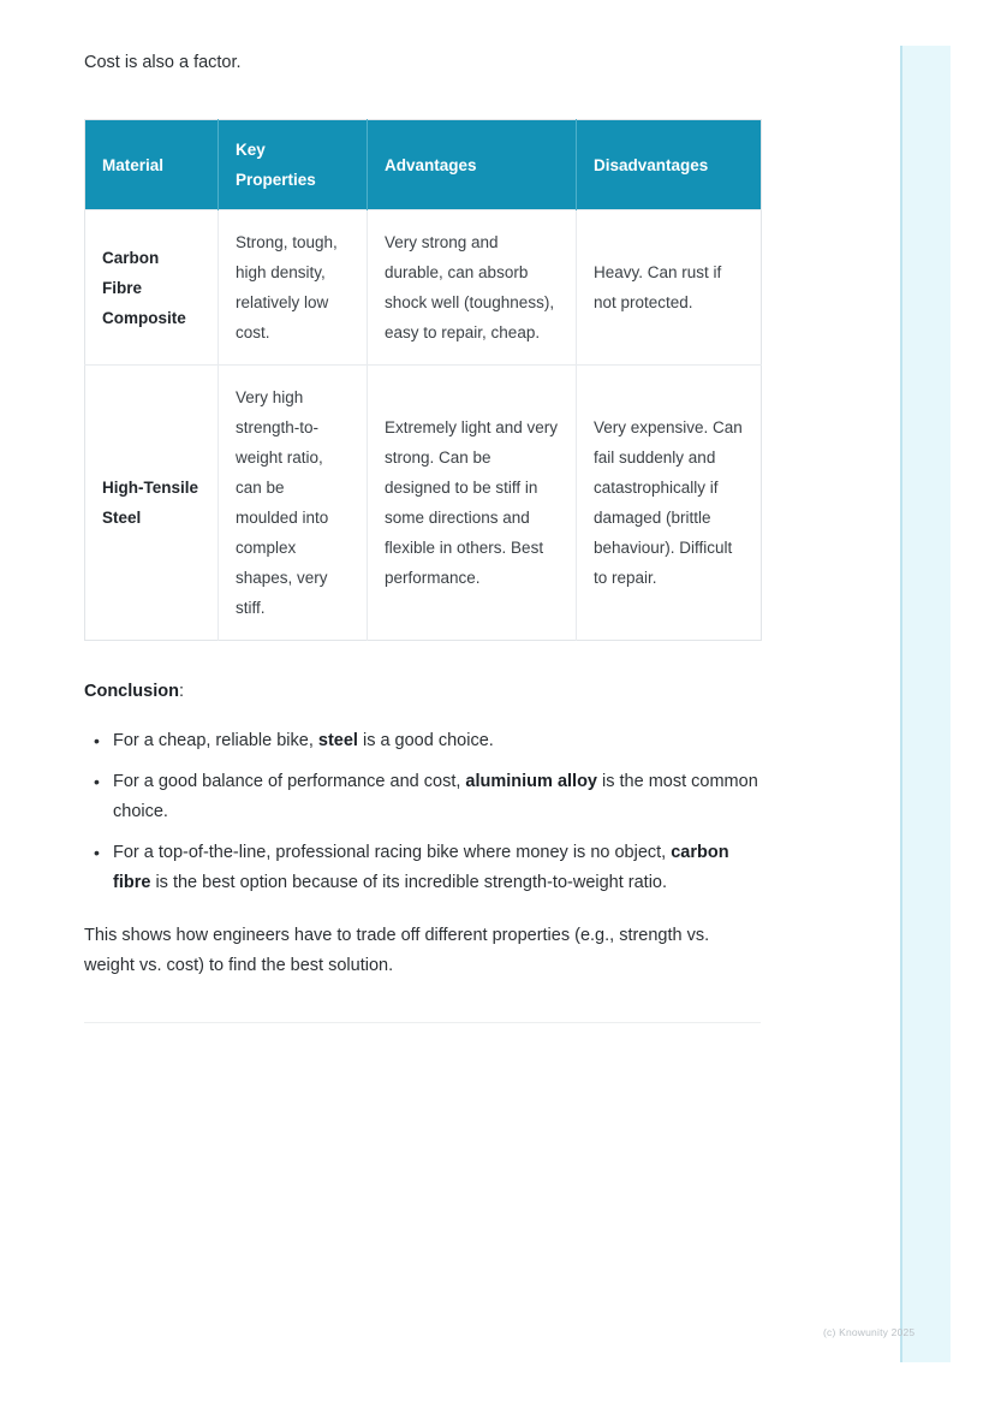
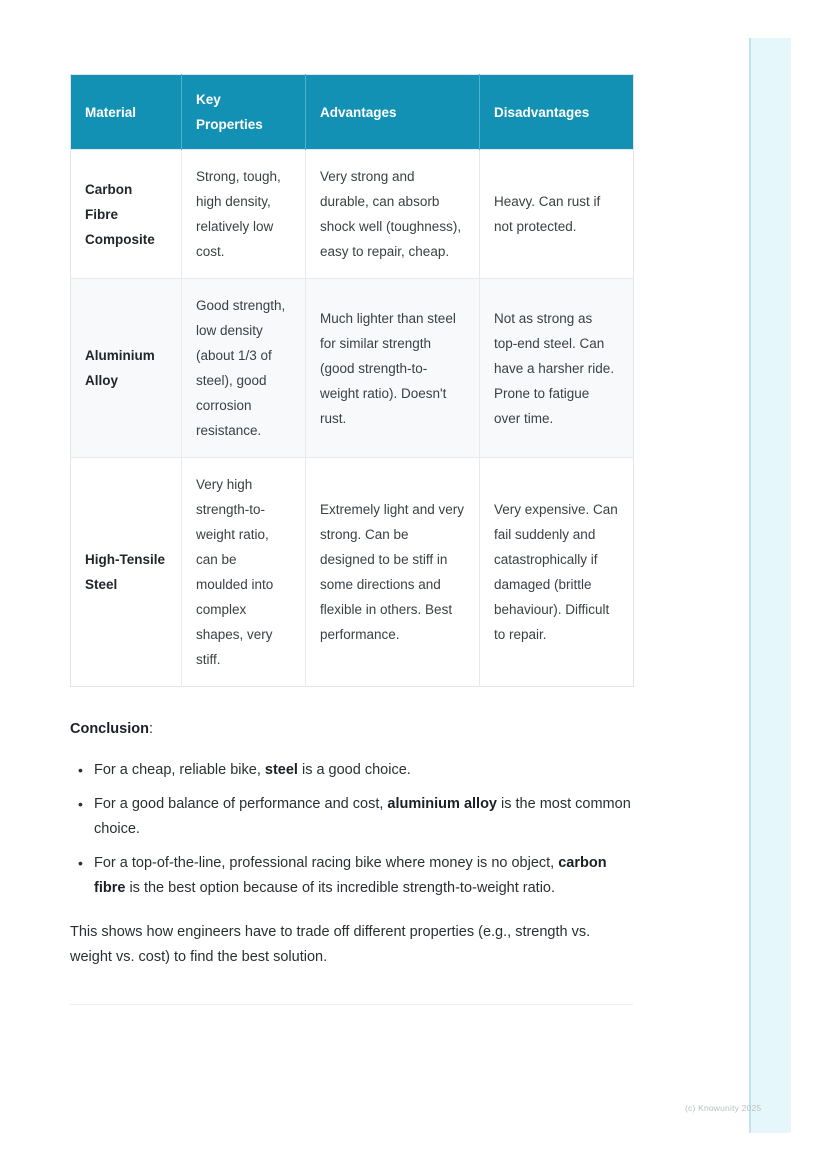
- Cost is also a factor.
  Material	Key Properties	Advantages	Disadvantages
  Carbon Fibre Composite	Strong, tough, high density, relatively low cost.	Very strong and durable, can absorb shock well (toughness), easy to repair, cheap.	Heavy. Can rust if not protected.
+ Aluminium Alloy	Good strength, low density (about 1/3 of steel), good corrosion resistance.	Much lighter than steel for similar strength (good strength-to-weight ratio). Doesn't rust.	Not as strong as top-end steel. Can have a harsher ride. Prone to fatigue over time.
  High-Tensile Steel	Very high strength-to-weight ratio, can be moulded into complex shapes, very stiff.	Extremely light and very strong. Can be designed to be stiff in some directions and flexible in others. Best performance.	Very expensive. Can fail suddenly and catastrophically if damaged (brittle behaviour). Difficult to repair.
  Conclusion:
  •
  For a cheap, reliable bike, steel is a good choice.
  •
  For a good balance of performance and cost, aluminium alloy is the most common choice.
  •
  For a top-of-the-line, professional racing bike where money is no object, carbon fibre is the best option because of its incredible strength-to-weight ratio.
  This shows how engineers have to trade off different properties (e.g., strength vs. weight vs. cost) to find the best solution.
  (c) Knowunity 2025
